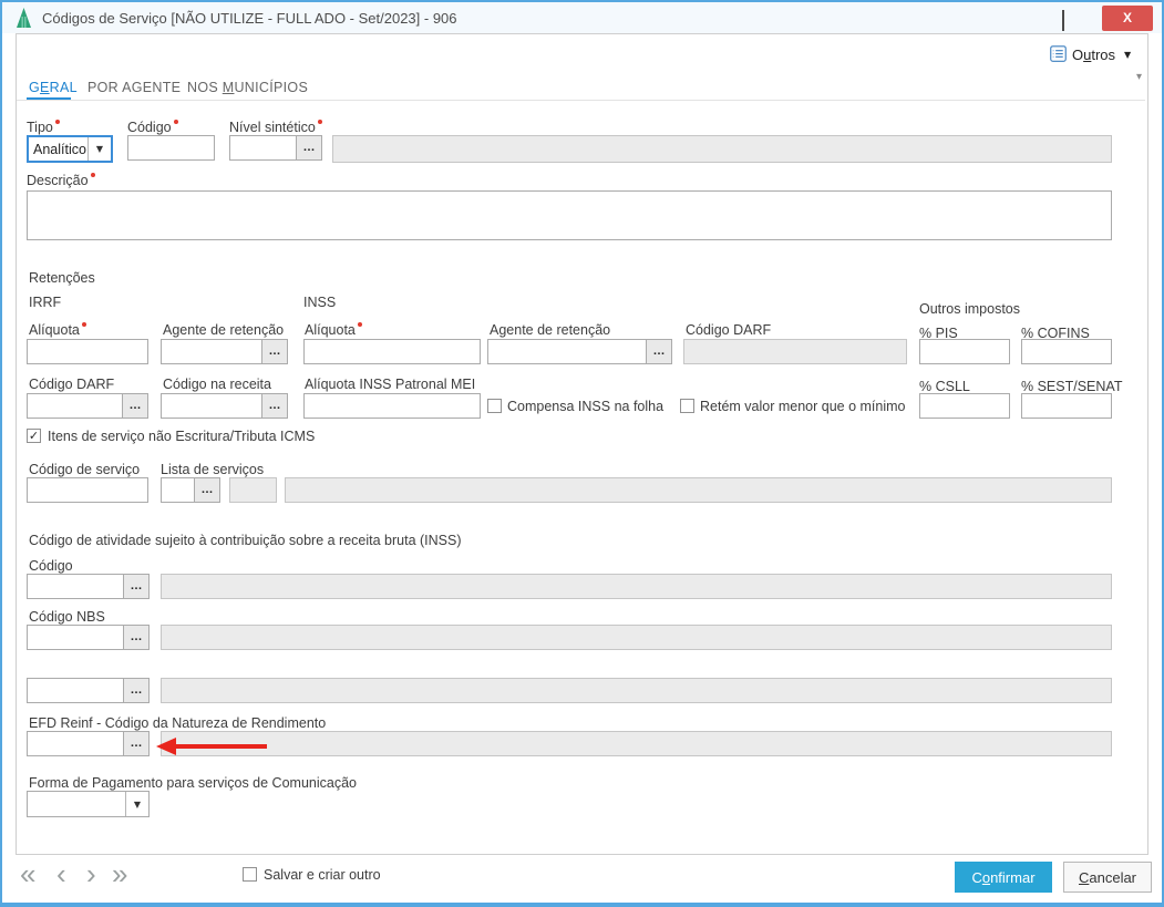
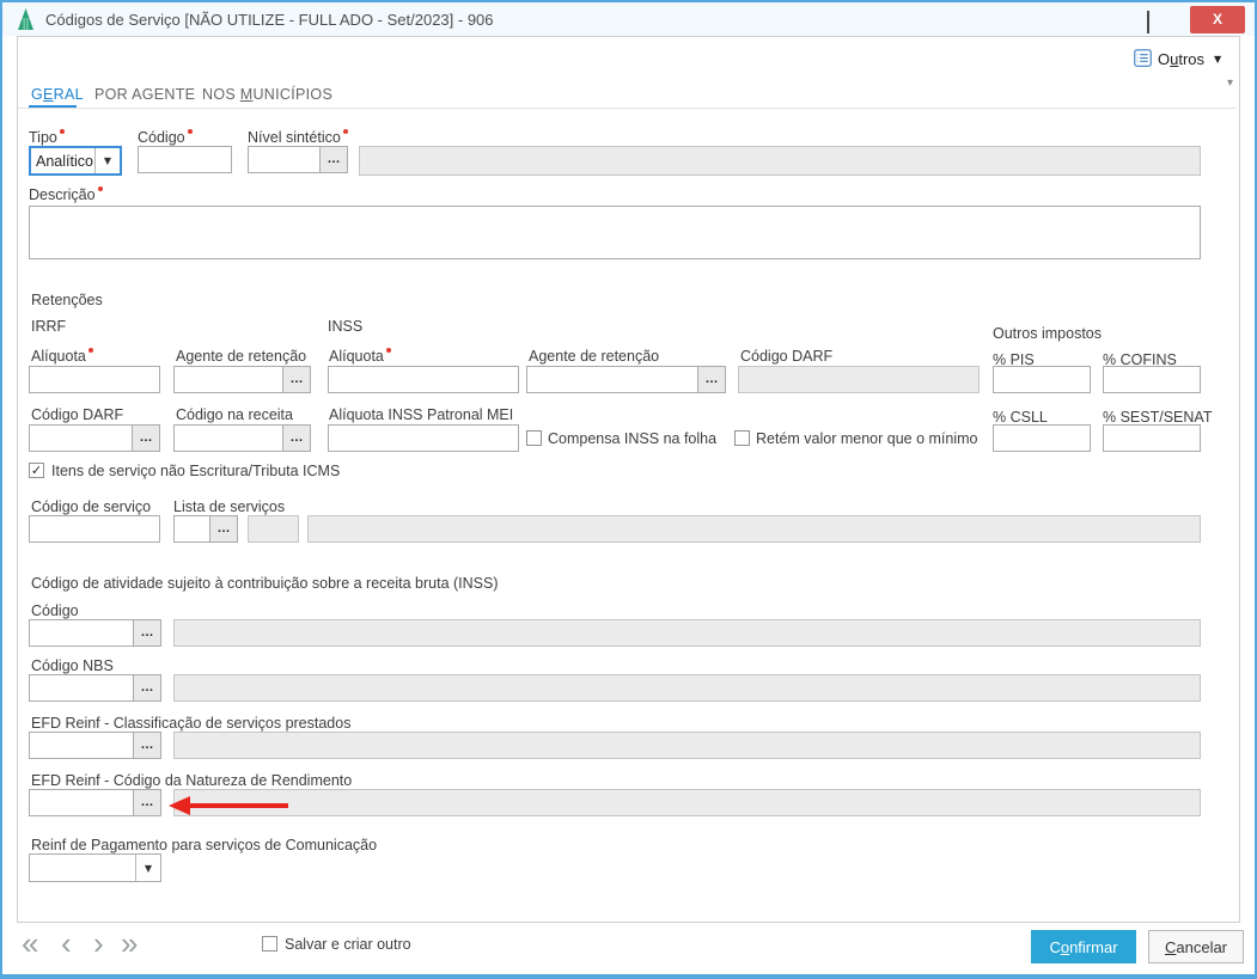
  Códigos de Serviço [NÃO UTILIZE - FULL ADO - Set/2023] - 906
  X
  Outros
  ▼
  ▾
  GERAL
  POR AGENTE
  NOS MUNICÍPIOS
  Tipo
  Código
  Nível sintético
  Analítico
  ▼
  …
  Descrição
  Retenções
  IRRF
  INSS
  Outros impostos
  Alíquota
  Agente de retenção
  Alíquota
  Agente de retenção
  Código DARF
  % PIS
  % COFINS
  …
  …
  Código DARF
  Código na receita
  Alíquota INSS Patronal MEI
  % CSLL
  % SEST/SENAT
  …
  …
  Compensa INSS na folha
  Retém valor menor que o mínimo
  ✓
  Itens de serviço não Escritura/Tributa ICMS
  Código de serviço
  Lista de serviços
  …
  Código de atividade sujeito à contribuição sobre a receita bruta (INSS)
  Código
  …
  Código NBS
  …
+ EFD Reinf - Classificação de serviços prestados
  …
  EFD Reinf - Código da Natureza de Rendimento
  …
- Forma de Pagamento para serviços de Comunicação
+ Reinf de Pagamento para serviços de Comunicação
  ▼
  «
  ‹
  ›
  »
  Salvar e criar outro
  Confirmar
  Cancelar
